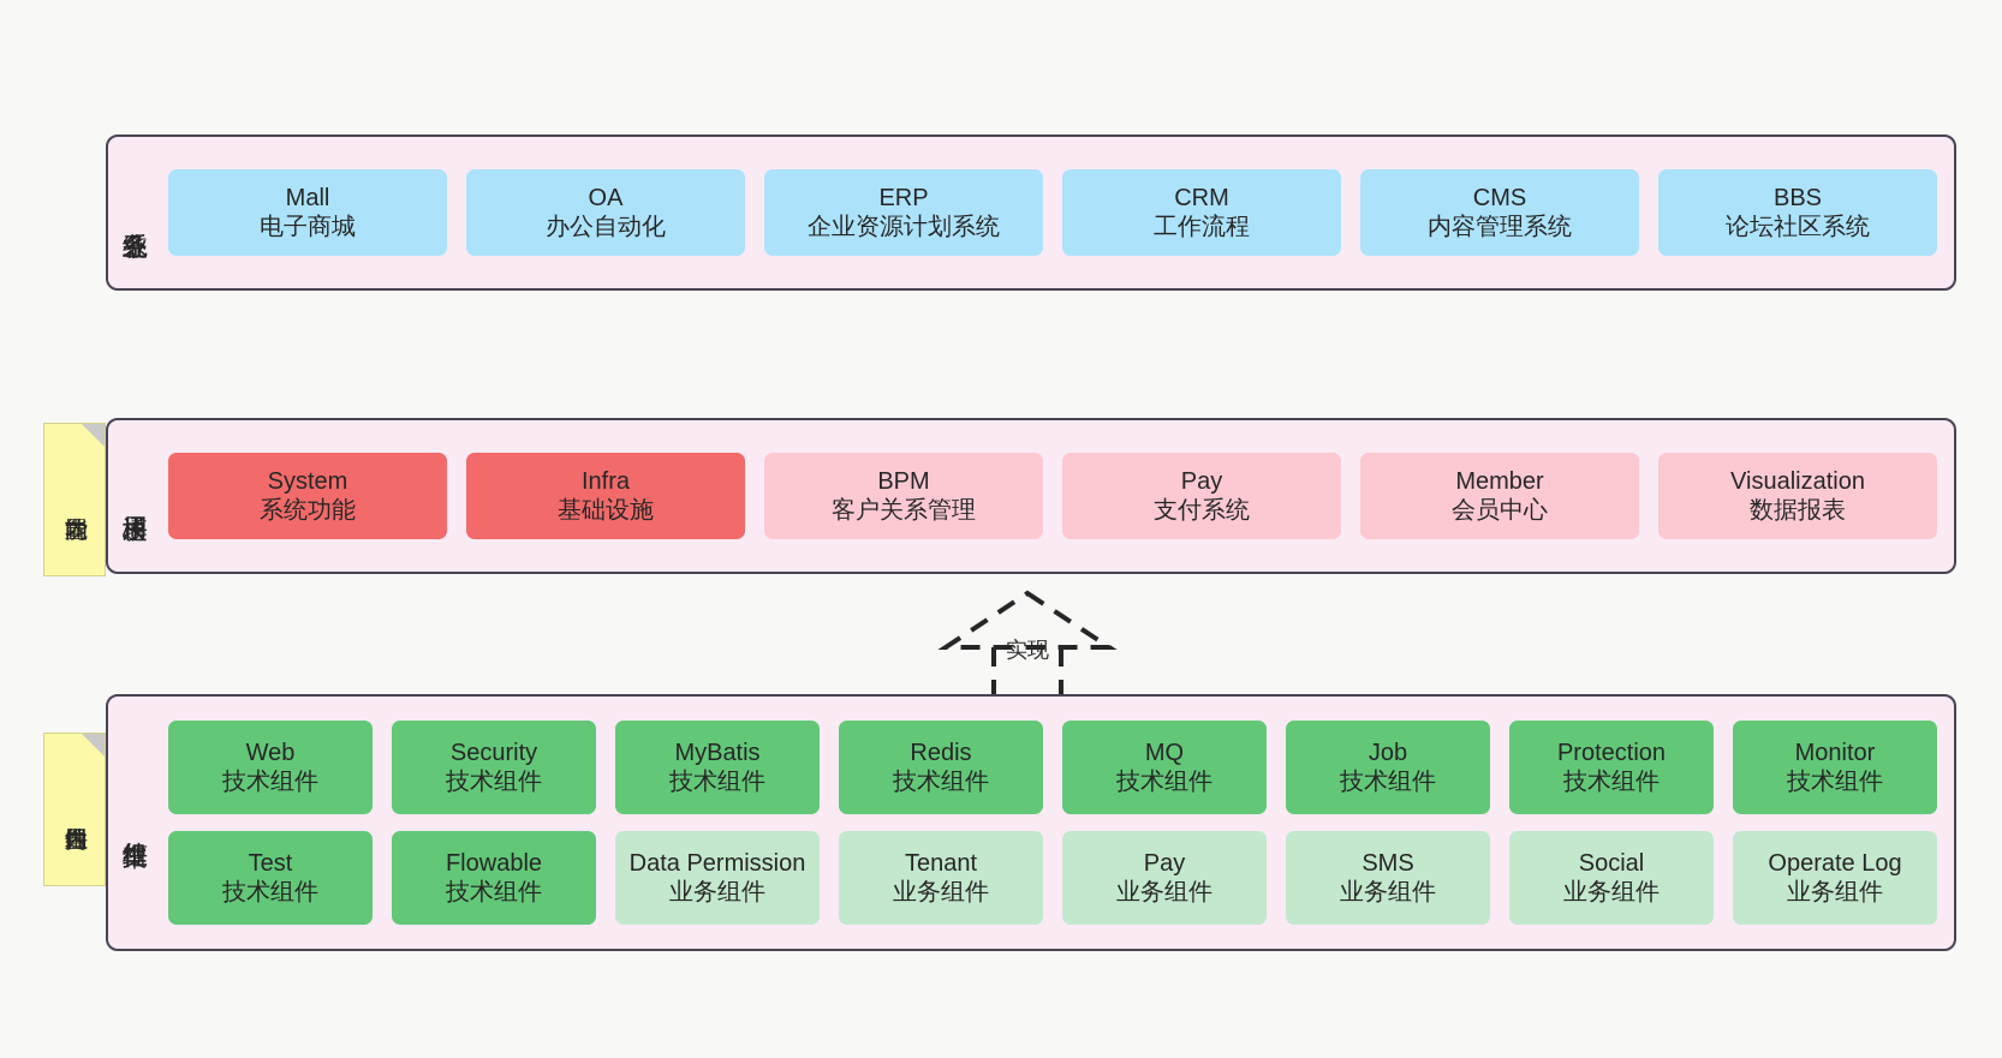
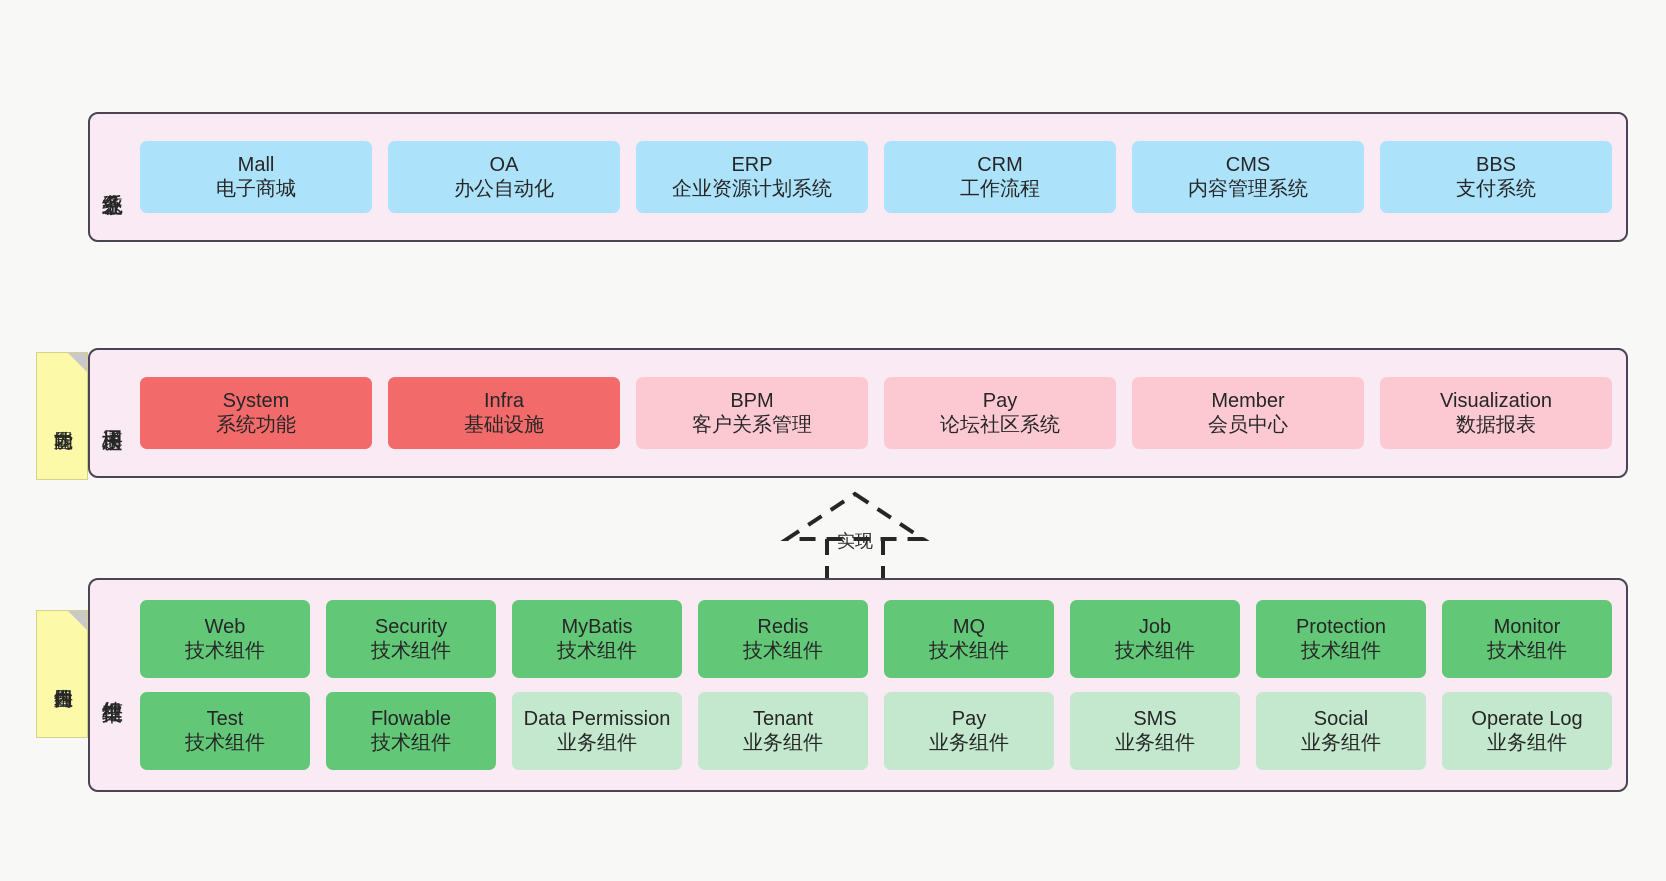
  Mall
  电子商城
  OA
  办公自动化
  ERP
  企业资源计划系统
  CRM
  工作流程
  CMS
  内容管理系统
  BBS
- 论坛社区系统
+ 支付系统
  System
  系统功能
  Infra
  基础设施
  BPM
  客户关系管理
  Pay
- 支付系统
+ 论坛社区系统
  Member
  会员中心
  Visualization
  数据报表
  实现
  Web
  技术组件
  Security
  技术组件
  MyBatis
  技术组件
  Redis
  技术组件
  MQ
  技术组件
  Job
  技术组件
  Protection
  技术组件
  Monitor
  技术组件
  Test
  技术组件
  Flowable
  技术组件
  Data Permission
  业务组件
  Tenant
  业务组件
  Pay
  业务组件
  SMS
  业务组件
  Social
  业务组件
  Operate Log
  业务组件
